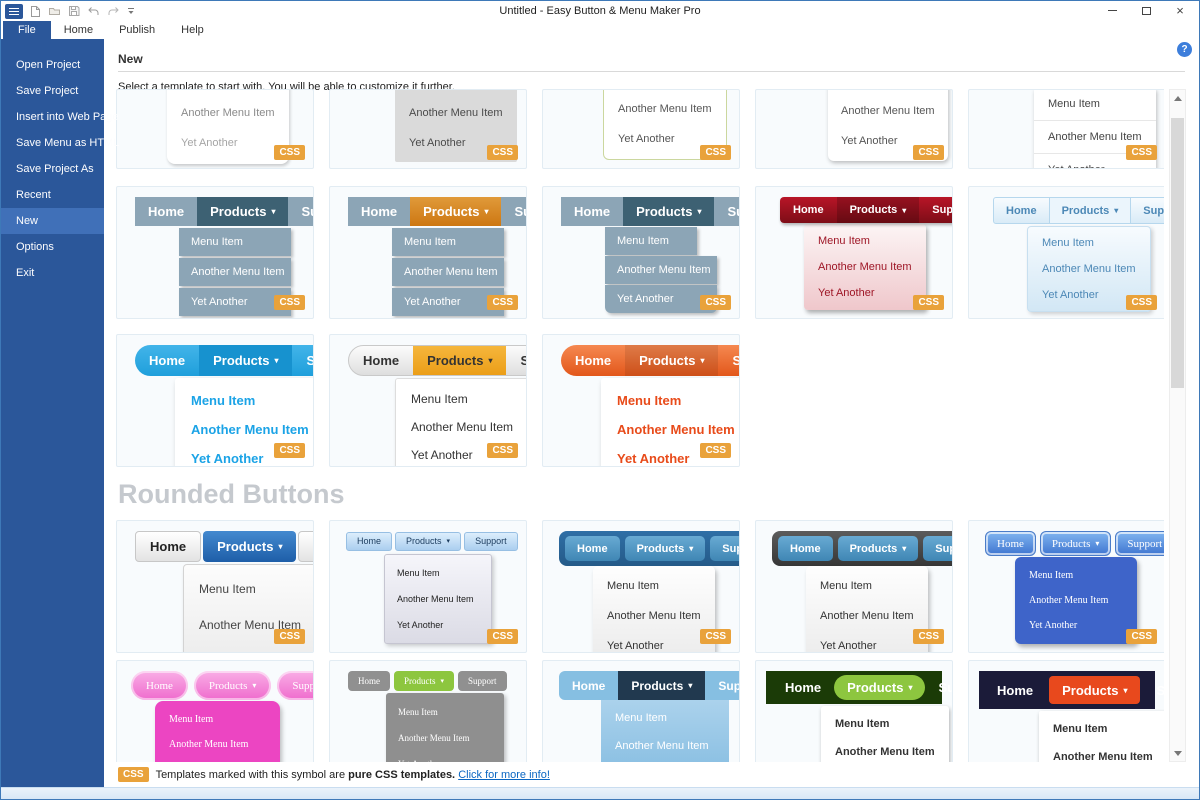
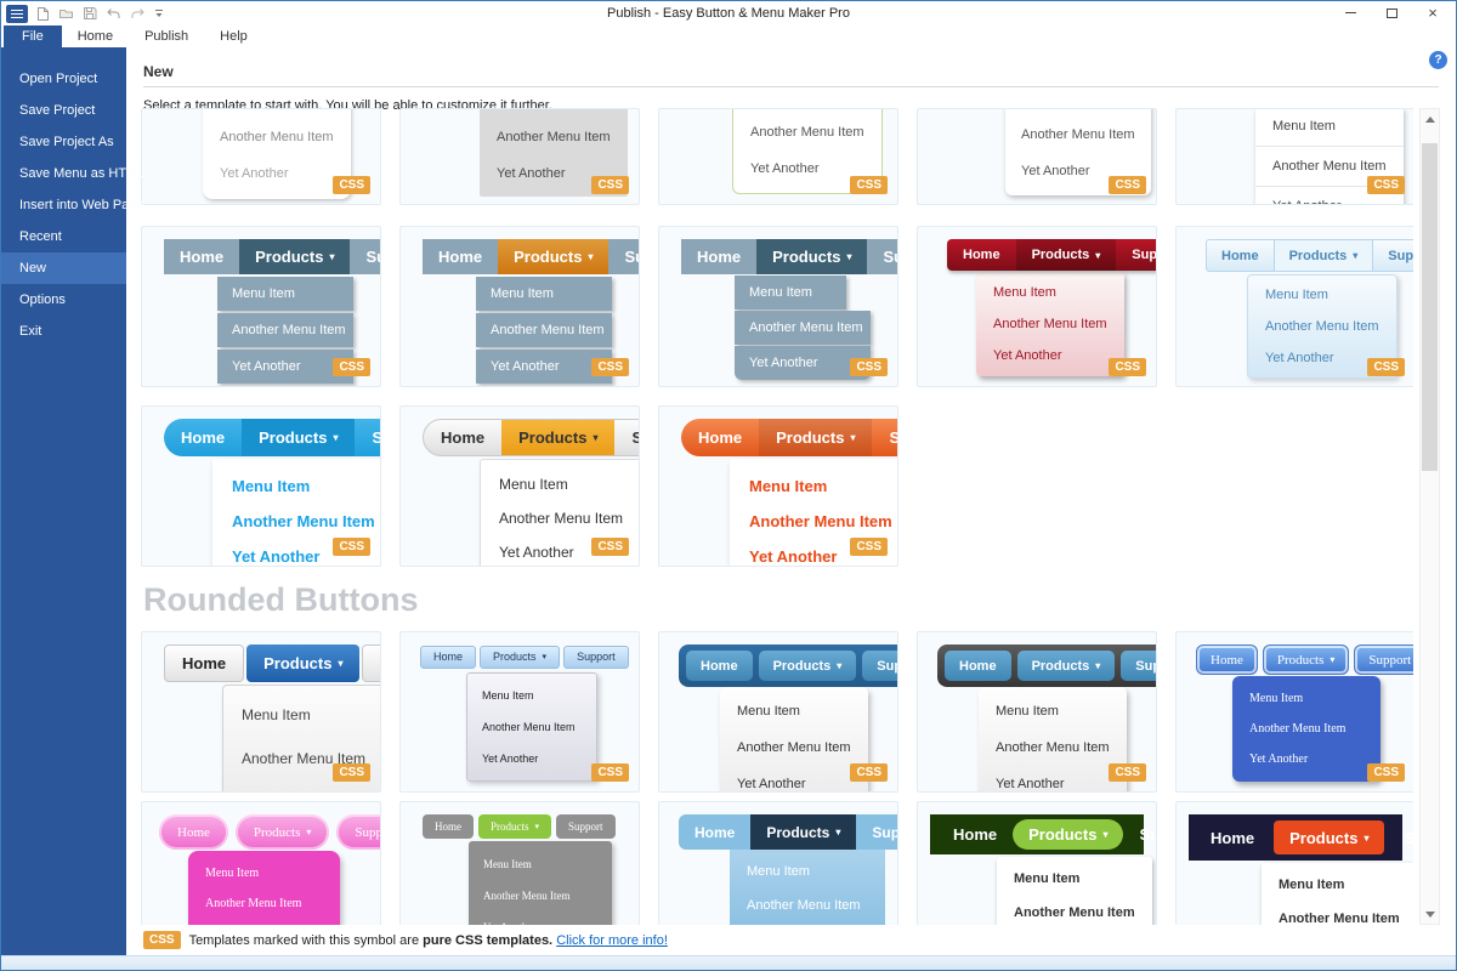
- Untitled - Easy Button & Menu Maker Pro
+ Publish - Easy Button & Menu Maker Pro
  ×
  File
  Home
  Publish
  Help
  ?
  Open Project
  Save Project
- Insert into Web Page
+ Save Project As
  Save Menu as HTML
- Save Project As
+ Insert into Web Page
  Recent
  New
  Options
  Exit
  New
  Select a template to start with. You will be able to customize it further.
  Another Menu Item
  Yet Another
  CSS
  Another Menu Item
  Yet Another
  CSS
  Another Menu Item
  Yet Another
  CSS
  Another Menu Item
  Yet Another
  CSS
  Menu Item
  Another Menu Item
  CSS
  Home
  Products
  ▾
  Menu Item
  Another Menu Item
  Yet Another
  CSS
  Home
  Products
  ▾
  Menu Item
  Another Menu Item
  Yet Another
  CSS
  Home
  Products
  ▾
  Menu Item
  Another Menu Item
  Yet Another
  CSS
  Home
  Products
  ▾
  Menu Item
  Another Menu Item
  Yet Another
  CSS
  Home
  Products
  ▾
  Menu Item
  Another Menu Item
  Yet Another
  CSS
  Home
  Products
  ▾
  Menu Item
  Another Menu Item
  Yet Another
  CSS
  Home
  Products
  ▾
  Menu Item
  Another Menu Item
  Yet Another
  CSS
  Home
  Products
  ▾
  Menu Item
  Another Menu Item
  Yet Another
  CSS
  Rounded Buttons
  Home
  Products
  ▾
  Menu Item
  Another Menu Item
  CSS
  Home
  Products
  Support
  Menu Item
  Another Menu Item
  Yet Another
  CSS
  Home
  Products
  ▾
  Menu Item
  Another Menu Item
  Yet Another
  CSS
  Home
  Products
  ▾
  Menu Item
  Another Menu Item
  Yet Another
  CSS
  Home
  Products
  ▾
  Support
  Menu Item
  Another Menu Item
  Yet Another
  CSS
  Home
  Products
  ▾
  Menu Item
  Another Menu Item
  Home
  Products
  ▾
  Support
  Menu Item
  Another Menu Item
  Home
  Products
  ▾
  Menu Item
  Another Menu Item
  Home
  Products
  ▾
  Menu Item
  Another Menu Item
  Home
  Products
  ▾
  Menu Item
  Another Menu Item
  CSS
  Templates marked with this symbol are pure CSS templates. Click for more info!
